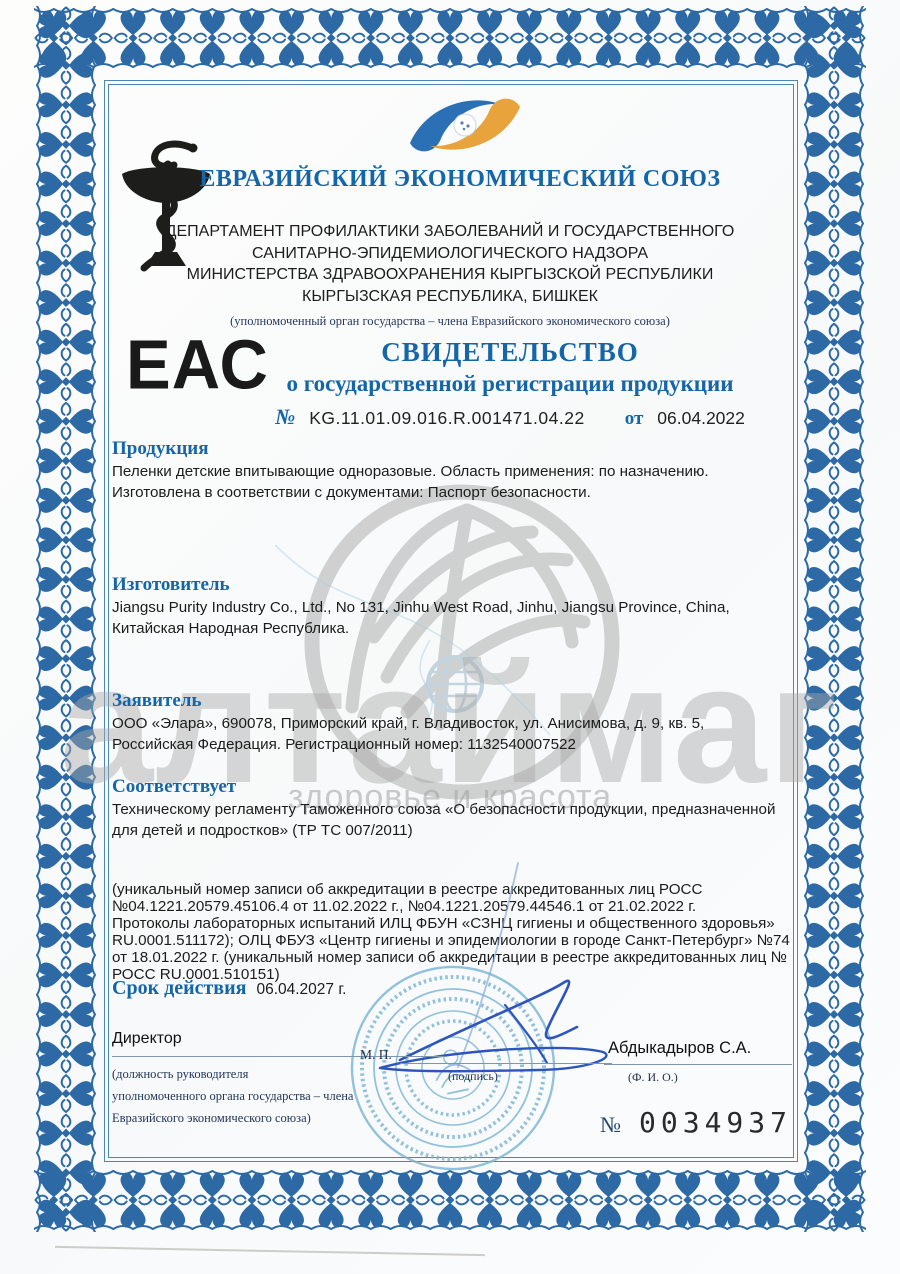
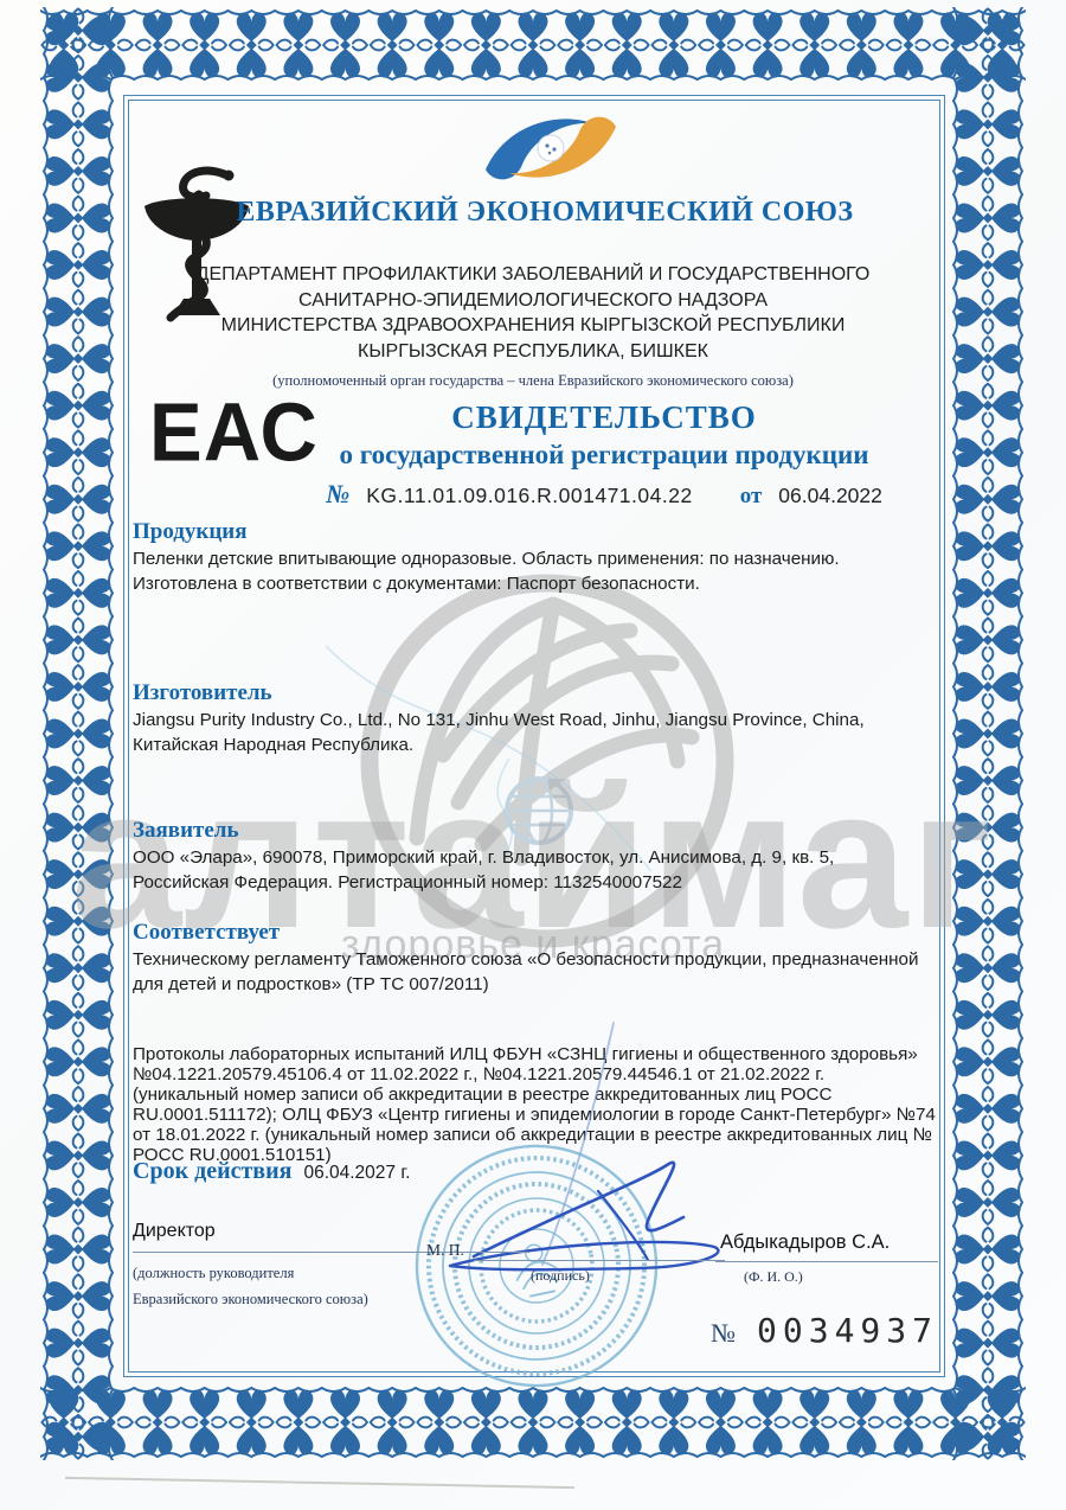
  алтаймаг
  здоровье и красота
  ЕВРАЗИЙСКИЙ ЭКОНОМИЧЕСКИЙ СОЮЗ
  ДЕПАРТАМЕНТ ПРОФИЛАКТИКИ ЗАБОЛЕВАНИЙ И ГОСУДАРСТВЕННОГО
  САНИТАРНО-ЭПИДЕМИОЛОГИЧЕСКОГО НАДЗОРА
  МИНИСТЕРСТВА ЗДРАВООХРАНЕНИЯ КЫРГЫЗСКОЙ РЕСПУБЛИКИ
  КЫРГЫЗСКАЯ РЕСПУБЛИКА, БИШКЕК
  (уполномоченный орган государства – члена Евразийского экономического союза)
  ЕАС
  СВИДЕТЕЛЬСТВО
  о государственной регистрации продукции
  №
  KG.11.01.09.016.R.001471.04.22
  от
  06.04.2022
  Продукция
  Пеленки детские впитывающие одноразовые. Область применения: по назначению.
  Изготовлена в соответствии с документами: Паспорт безопасности.
  Изготовитель
  Jiangsu Purity Industry Co., Ltd., No 131, Jinhu West Road, Jinhu, Jiangsu Province, China,
  Китайская Народная Республика.
  Заявитель
  ООО «Элара», 690078, Приморский край, г. Владивосток, ул. Анисимова, д. 9, кв. 5,
  Российская Федерация. Регистрационный номер: 1132540007522
  Соответствует
  Техническому регламенту Таможенного союза «О безопасности продукции, предназначенной
  для детей и подростков» (ТР ТС 007/2011)
- (уникальный номер записи об аккредитации в реестре аккредитованных лиц РОСС
+ Протоколы лабораторных испытаний ИЛЦ ФБУН «СЗНЦ гигиены и общественного здоровья»
  №04.1221.20579.45106.4 от 11.02.2022 г., №04.1221.20579.44546.1 от 21.02.2022 г.
- Протоколы лабораторных испытаний ИЛЦ ФБУН «СЗНЦ гигиены и общественного здоровья»
+ (уникальный номер записи об аккредитации в реестре аккредитованных лиц РОСС
  RU.0001.511172); ОЛЦ ФБУЗ «Центр гигиены и эпидемиологии в городе Санкт-Петербург» №74
  от 18.01.2022 г. (уникальный номер записи об аккредитации в реестре аккредитованных лиц №
  РОСС RU.0001.510151)
  Срок действия
  06.04.2027 г.
  Директор
  (должность руководителя
- уполномоченного органа государства – члена
  Евразийского экономического союза)
  М. П.
  (подпись)
  Абдыкадыров С.А.
  (Ф. И. О.)
  №
  0034937
